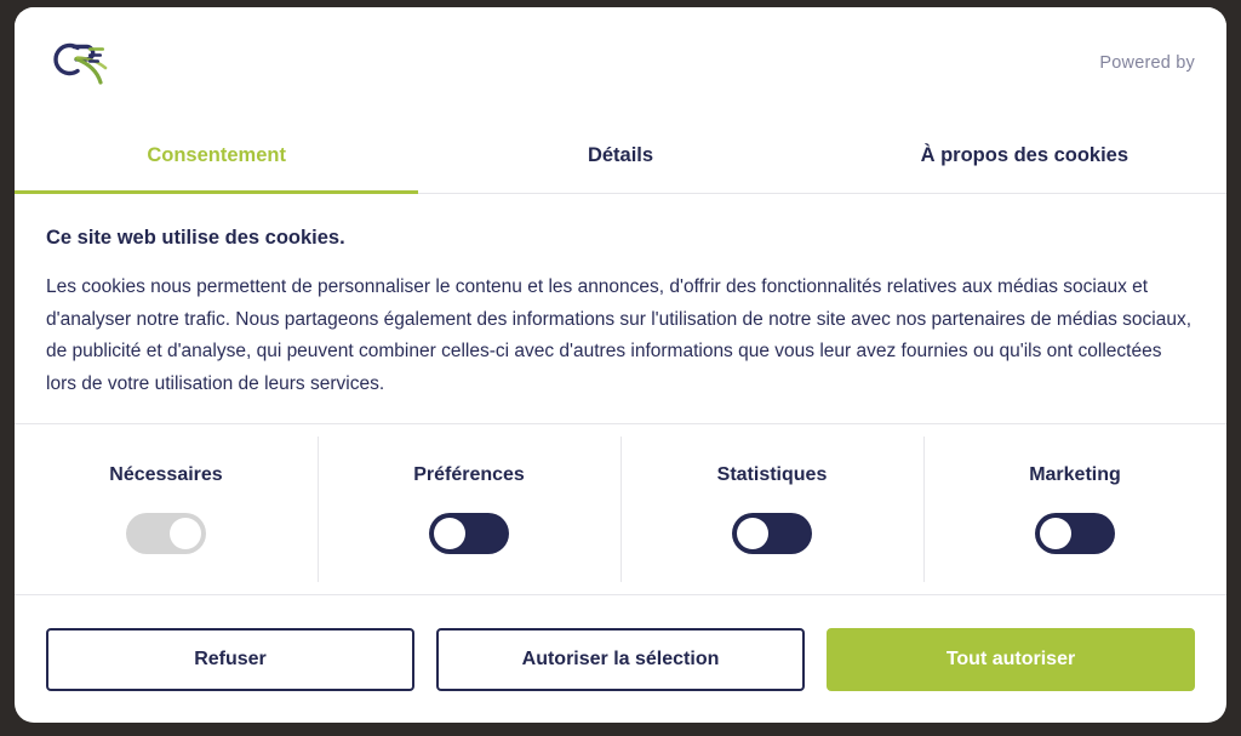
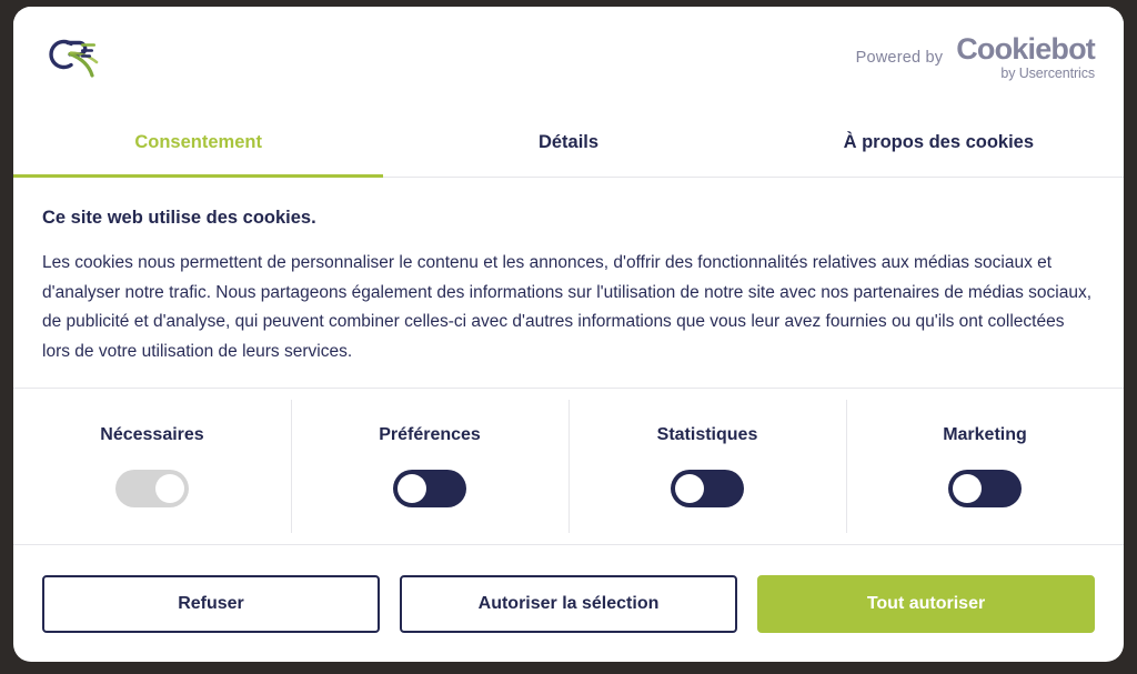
  Powered by
+ Cookiebot
+ by Usercentrics
  Consentement
  Détails
  À propos des cookies
  Ce site web utilise des cookies.
  Les cookies nous permettent de personnaliser le contenu et les annonces, d'offrir des fonctionnalités relatives aux médias sociaux et d'analyser notre trafic. Nous partageons également des informations sur l'utilisation de notre site avec nos partenaires de médias sociaux, de publicité et d'analyse, qui peuvent combiner celles-ci avec d'autres informations que vous leur avez fournies ou qu'ils ont collectées lors de votre utilisation de leurs services.
  Nécessaires
  Préférences
  Statistiques
  Marketing
  Refuser
  Autoriser la sélection
  Tout autoriser
